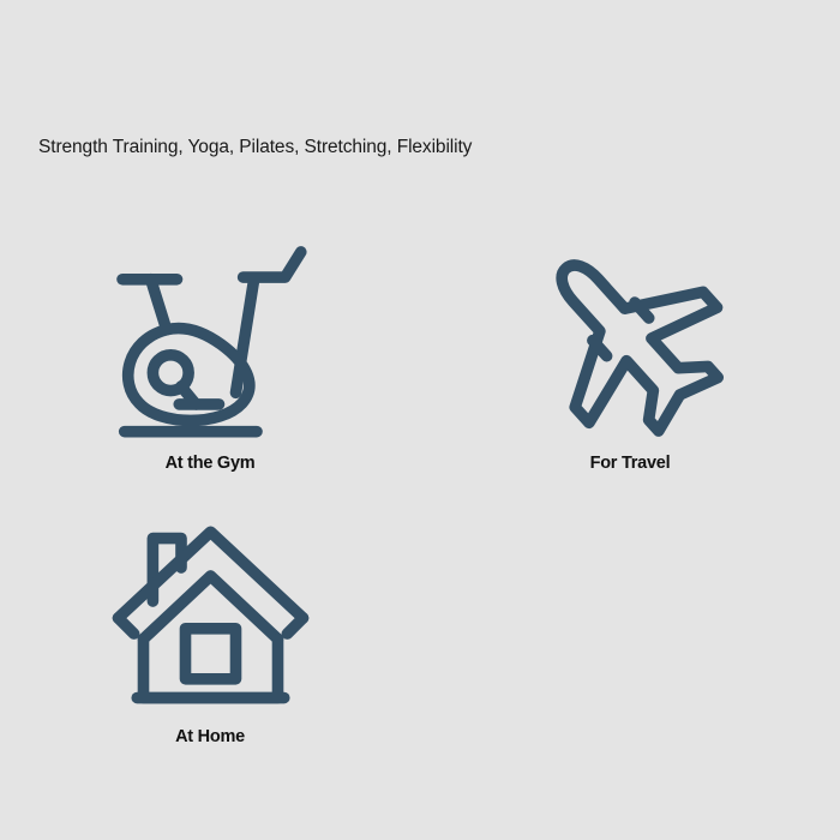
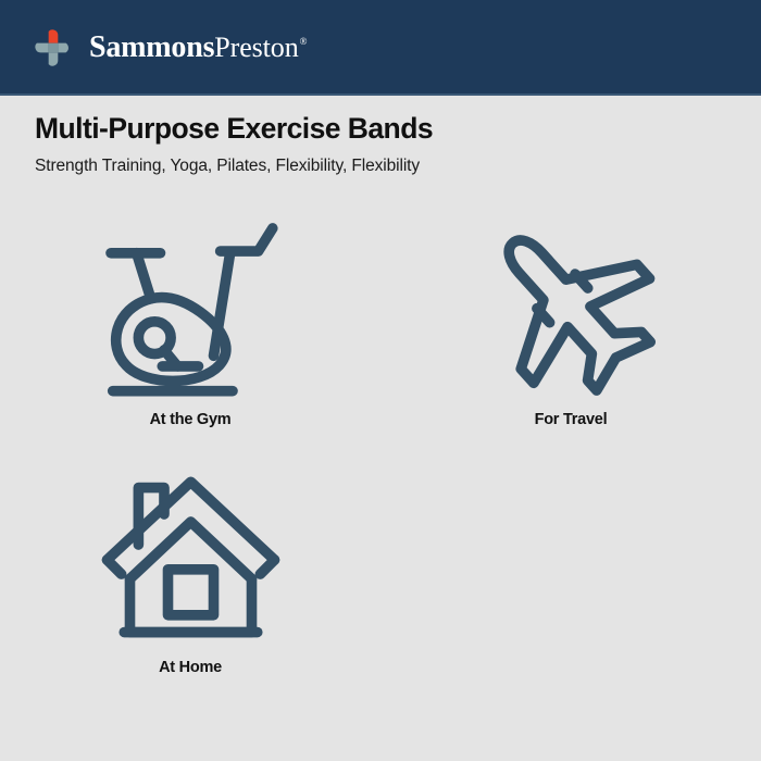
+ Sammons
+ Preston
+ ®
+ Multi-Purpose Exercise Bands
- Strength Training, Yoga, Pilates, Stretching, Flexibility
+ Strength Training, Yoga, Pilates, Flexibility, Flexibility
  At the Gym
  For Travel
  At Home
